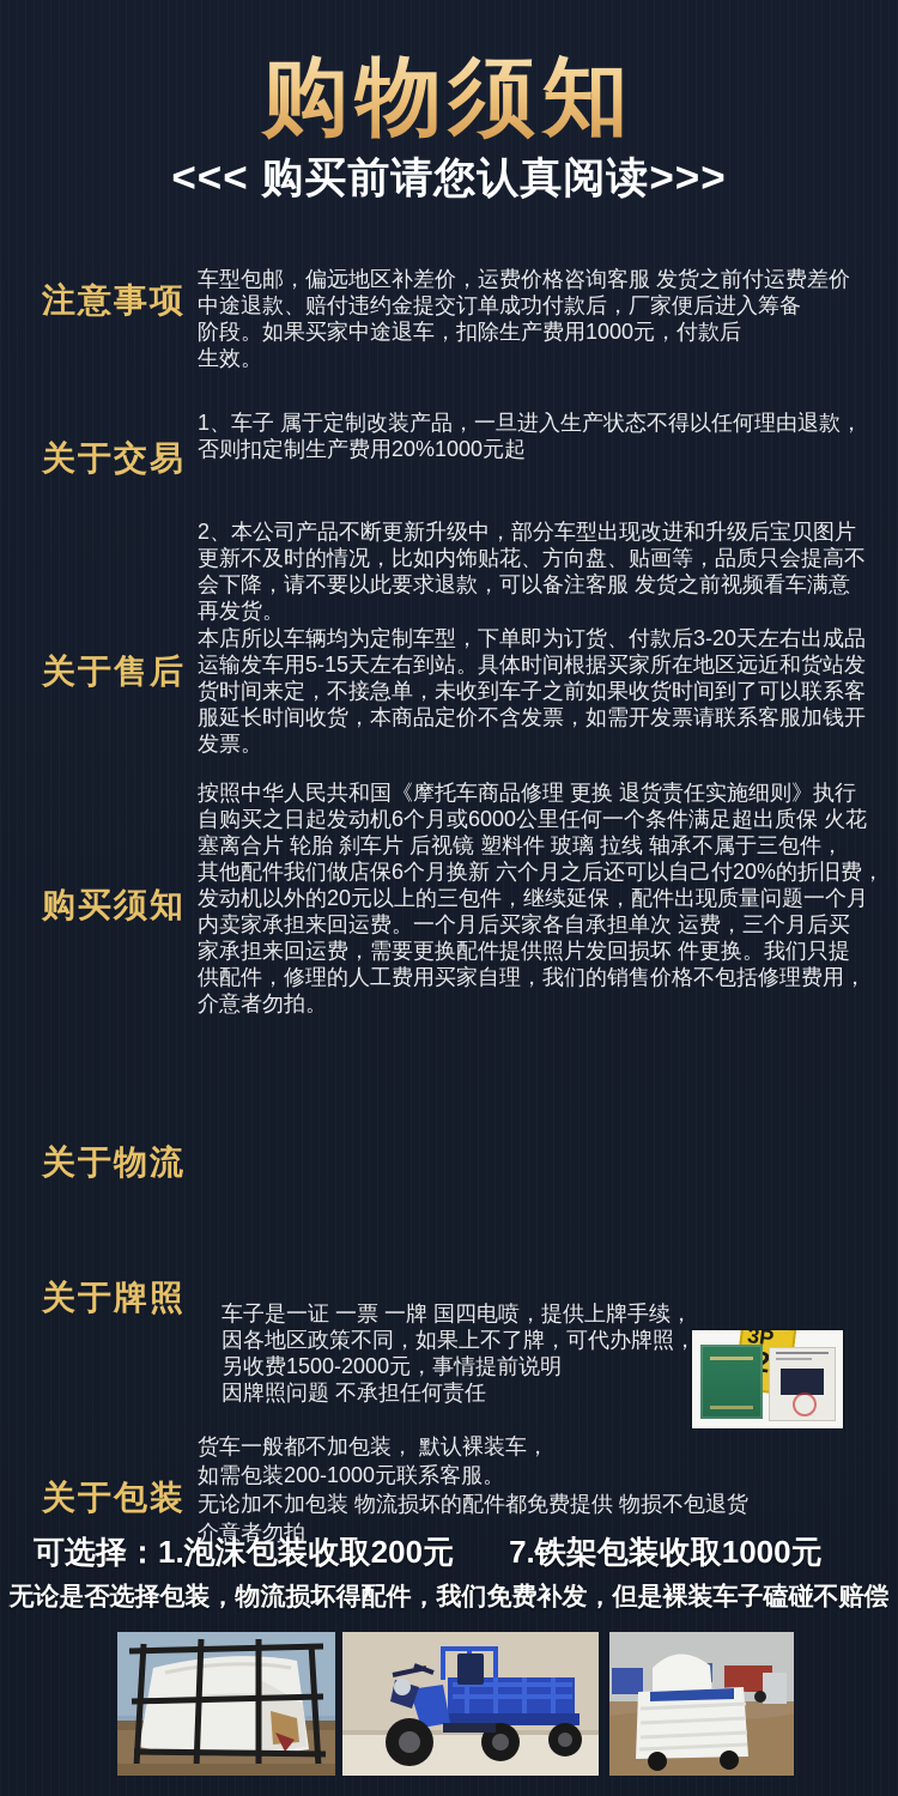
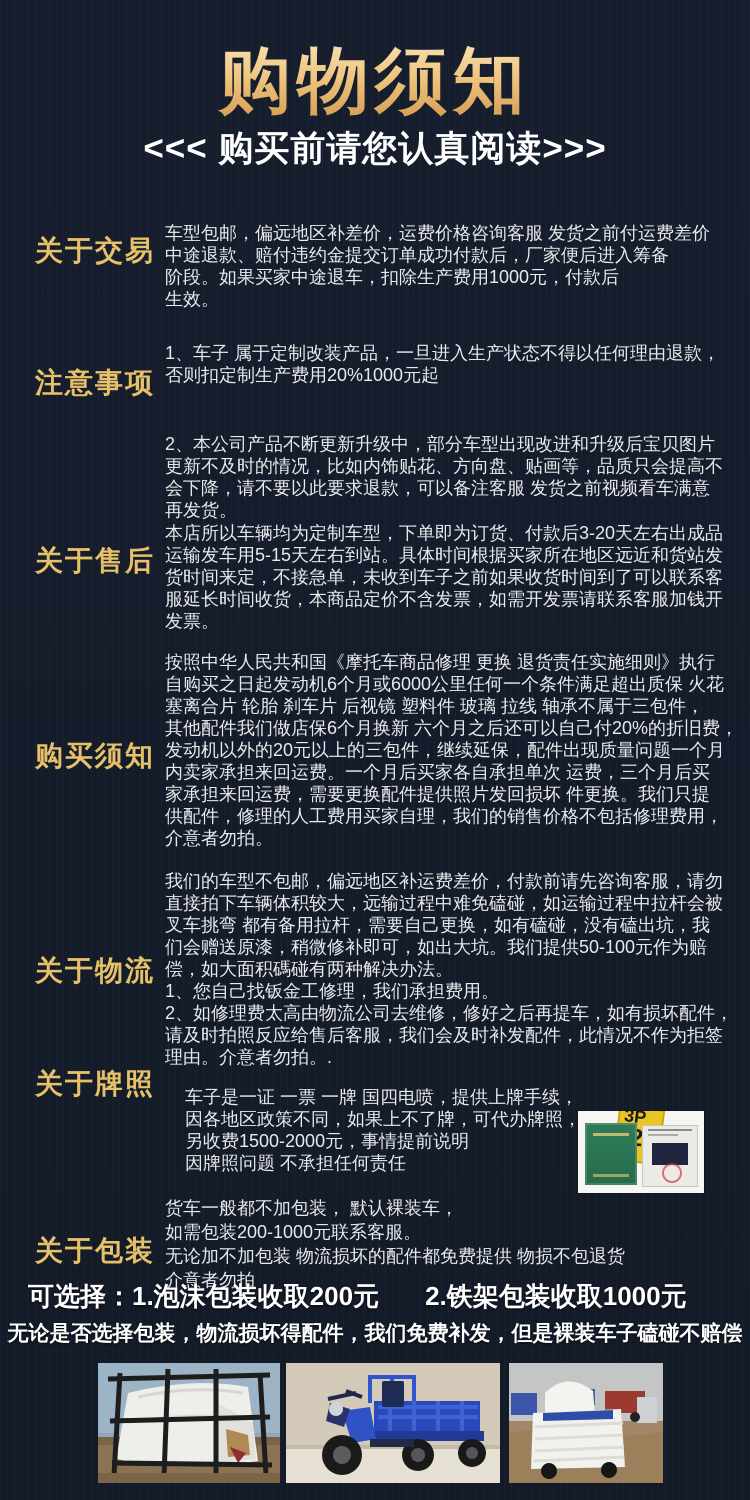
  购物须知
  <<< 购买前请您认真阅读>>>
- 注意事项
+ 关于交易
  车型包邮，偏远地区补差价，运费价格咨询客服 发货之前付运费差价
  中途退款、赔付违约金提交订单成功付款后，厂家便后进入筹备
  阶段。如果买家中途退车，扣除生产费用1000元，付款后
  生效。
- 关于交易
+ 注意事项
  1、车子 属于定制改装产品，一旦进入生产状态不得以任何理由退款，
  否则扣定制生产费用20%1000元起
  2、本公司产品不断更新升级中，部分车型出现改进和升级后宝贝图片
  更新不及时的情况，比如内饰贴花、方向盘、贴画等，品质只会提高不
  会下降，请不要以此要求退款，可以备注客服 发货之前视频看车满意
  再发货。
  关于售后
  本店所以车辆均为定制车型，下单即为订货、付款后3-20天左右出成品
  运输发车用5-15天左右到站。具体时间根据买家所在地区远近和货站发
  货时间来定，不接急单，未收到车子之前如果收货时间到了可以联系客
  服延长时间收货，本商品定价不含发票，如需开发票请联系客服加钱开
  发票。
  购买须知
  按照中华人民共和国《摩托车商品修理 更换 退货责任实施细则》执行
  自购买之日起发动机6个月或6000公里任何一个条件满足超出质保 火花
  塞离合片 轮胎 刹车片 后视镜 塑料件 玻璃 拉线 轴承不属于三包件，
  其他配件我们做店保6个月换新 六个月之后还可以自己付20%的折旧费，
  发动机以外的20元以上的三包件，继续延保，配件出现质量问题一个月
  内卖家承担来回运费。一个月后买家各自承担单次 运费，三个月后买
  家承担来回运费，需要更换配件提供照片发回损坏 件更换。我们只提
  供配件，修理的人工费用买家自理，我们的销售价格不包括修理费用，
  介意者勿拍。
  关于物流
+ 我们的车型不包邮，偏远地区补运费差价，付款前请先咨询客服，请勿
+ 直接拍下车辆体积较大，远输过程中难免磕碰，如运输过程中拉杆会被
+ 叉车挑弯 都有备用拉杆，需要自己更换，如有磕碰，没有磕出坑，我
+ 们会赠送原漆，稍微修补即可，如出大坑。我们提供50-100元作为赔
+ 偿，如大面积碼碰有两种解决办法。
+ 1、您自己找钣金工修理，我们承担费用。
+ 2、如修理费太高由物流公司去维修，修好之后再提车，如有损坏配件，
+ 请及时拍照反应给售后客服，我们会及时补发配件，此情况不作为拒签
+ 理由。介意者勿拍。.
  关于牌照
  车子是一证 一票 一牌 国四电喷，提供上牌手续，
  因各地区政策不同，如果上不了牌，可代办牌照，
  另收费1500-2000元，事情提前说明
  因牌照问题 不承担任何责任
  关于包装
  货车一般都不加包装， 默认裸装车，
  如需包装200-1000元联系客服。
  无论加不加包装 物流损坏的配件都免费提供 物损不包退货
  介意者勿拍
  可选择：1.泡沫包装收取200元
- 7.铁架包装收取1000元
+ 2.铁架包装收取1000元
  无论是否选择包装，物流损坏得配件，我们免费补发，但是裸装车子磕碰不赔偿
